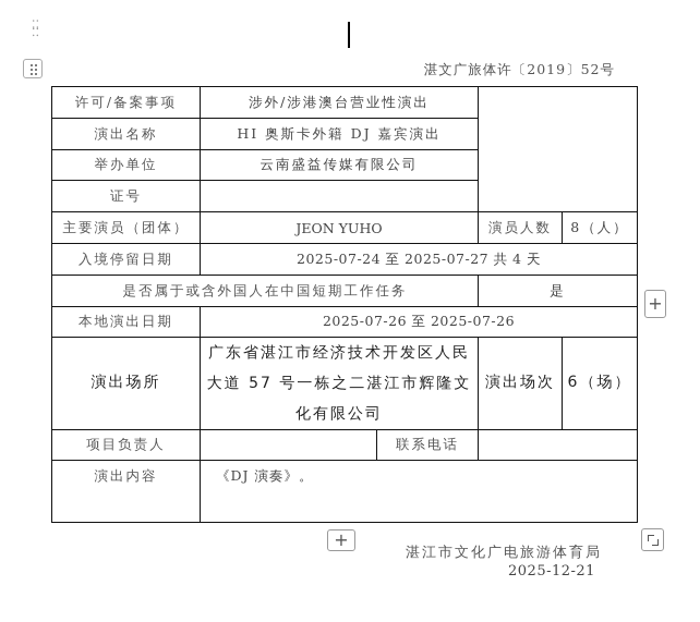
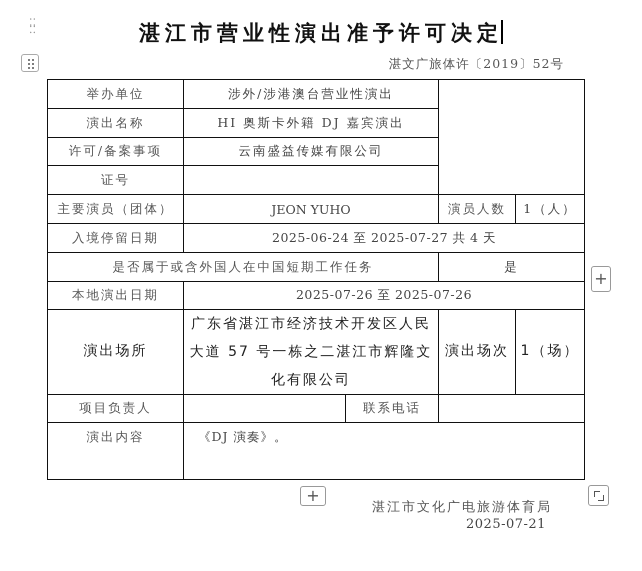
  ⁚⁚
  ⁚⁚
+ 湛江市营业性演出准予许可决定
  湛文广旅体许〔2019〕52号
- 许可/备案事项	涉外/涉港澳台营业性演出
+ 举办单位	涉外/涉港澳台营业性演出
  演出名称	HI 奥斯卡外籍 DJ 嘉宾演出
- 举办单位	云南盛益传媒有限公司
+ 许可/备案事项	云南盛益传媒有限公司
  证号
- 主要演员（团体）	JEON YUHO	演员人数	8（人）
+ 主要演员（团体）	JEON YUHO	演员人数	1（人）
- 入境停留日期	2025-07-24 至 2025-07-27 共 4 天
+ 入境停留日期	2025-06-24 至 2025-07-27 共 4 天
  是否属于或含外国人在中国短期工作任务	是
  本地演出日期	2025-07-26 至 2025-07-26
- 演出场所	广东省湛江市经济技术开发区人民大道 57 号一栋之二湛江市辉隆文化有限公司	演出场次	6（场）
+ 演出场所	广东省湛江市经济技术开发区人民大道 57 号一栋之二湛江市辉隆文化有限公司	演出场次	1（场）
  项目负责人		联系电话
  演出内容	《DJ 演奏》。
  +
  +
  湛江市文化广电旅游体育局
- 2025-12-21
+ 2025-07-21
